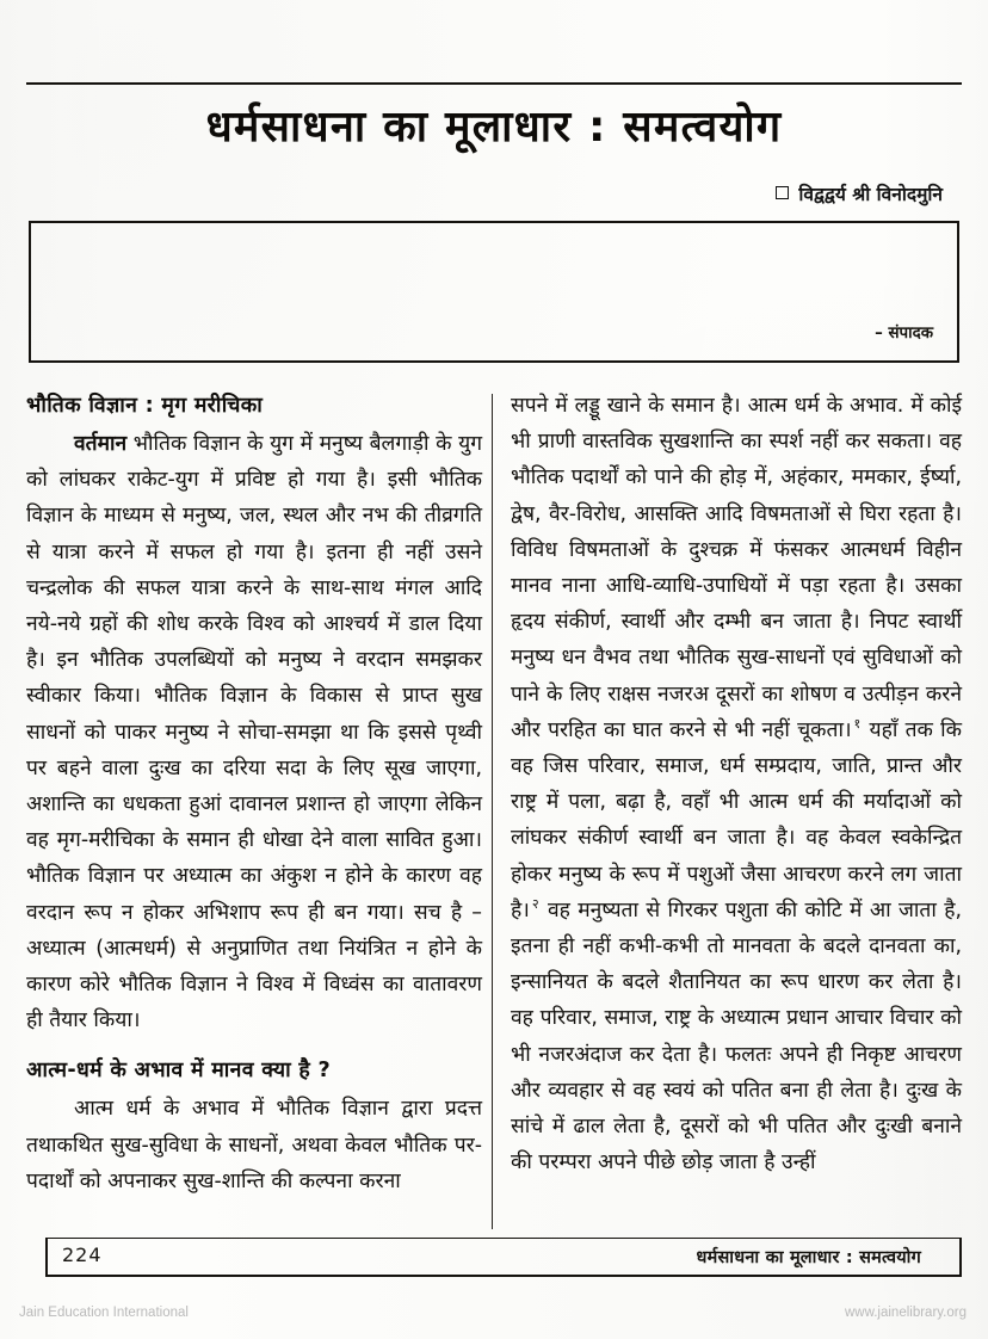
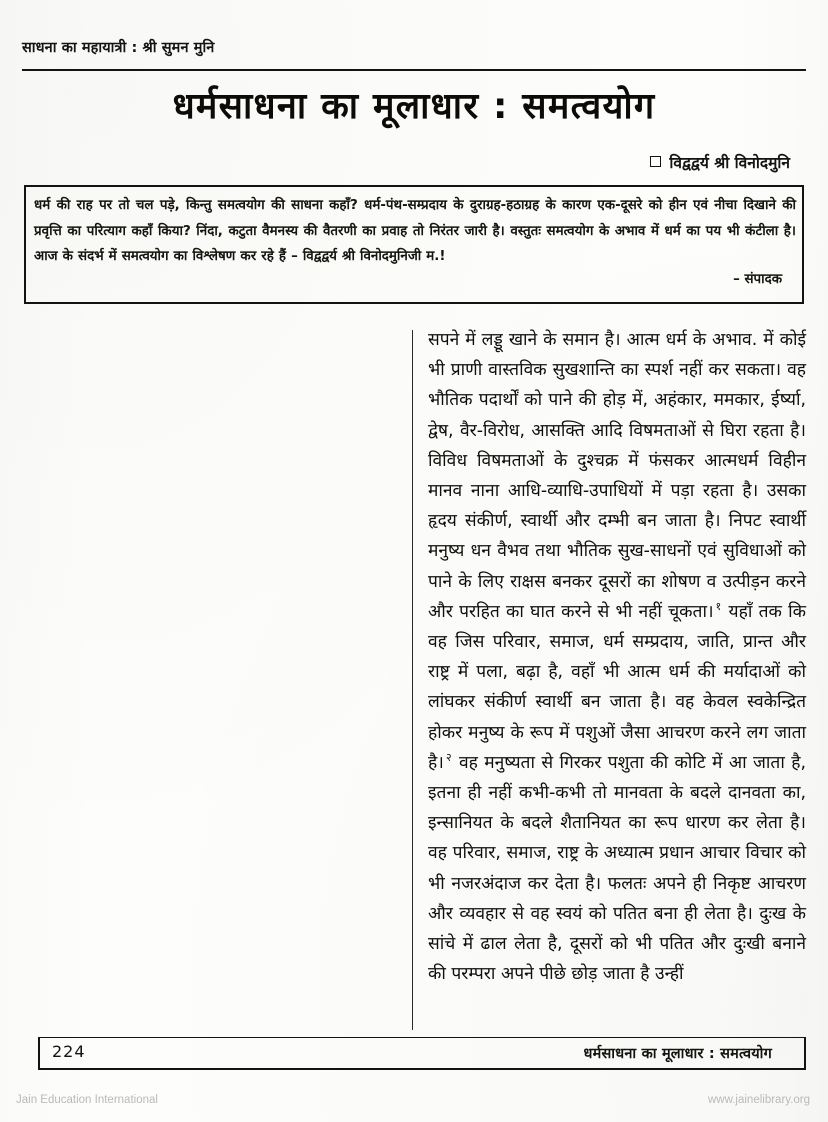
+ साधना का महायात्री : श्री सुमन मुनि
  धर्मसाधना का मूलाधार : समत्वयोग
  विद्वद्वर्य श्री विनोदमुनि
+ धर्म की राह पर तो चल पड़े, किन्तु समत्वयोग की साधना कहाँ? धर्म-पंथ-सम्प्रदाय के दुराग्रह-हठाग्रह के कारण एक-दूसरे को हीन एवं नीचा दिखाने की प्रवृत्ति का परित्याग कहाँ किया? निंदा, कटुता वैमनस्य की वैतरणी का प्रवाह तो निरंतर जारी है। वस्तुतः समत्वयोग के अभाव में धर्म का पय भी कंटीला है। आज के संदर्भ में समत्वयोग का विश्लेषण कर रहे हैं – विद्वद्वर्य श्री विनोदमुनिजी म.!
  – संपादक
- भौतिक विज्ञान : मृग मरीचिका
- वर्तमान भौतिक विज्ञान के युग में मनुष्य बैलगाड़ी के युग को लांघकर राकेट-युग में प्रविष्ट हो गया है। इसी भौतिक विज्ञान के माध्यम से मनुष्य, जल, स्थल और नभ की तीव्रगति से यात्रा करने में सफल हो गया है। इतना ही नहीं उसने चन्द्रलोक की सफल यात्रा करने के साथ-साथ मंगल आदि नये-नये ग्रहों की शोध करके विश्व को आश्चर्य में डाल दिया है। इन भौतिक उपलब्धियों को मनुष्य ने वरदान समझकर स्वीकार किया। भौतिक विज्ञान के विकास से प्राप्त सुख साधनों को पाकर मनुष्य ने सोचा-समझा था कि इससे पृथ्वी पर बहने वाला दुःख का दरिया सदा के लिए सूख जाएगा, अशान्ति का धधकता हुआं दावानल प्रशान्त हो जाएगा लेकिन वह मृग-मरीचिका के समान ही धोखा देने वाला सावित हुआ। भौतिक विज्ञान पर अध्यात्म का अंकुश न होने के कारण वह वरदान रूप न होकर अभिशाप रूप ही बन गया। सच है – अध्यात्म (आत्मधर्म) से अनुप्राणित तथा नियंत्रित न होने के कारण कोरे भौतिक विज्ञान ने विश्व में विध्वंस का वातावरण ही तैयार किया।
- आत्म-धर्म के अभाव में मानव क्या है ?
- आत्म धर्म के अभाव में भौतिक विज्ञान द्वारा प्रदत्त तथाकथित सुख-सुविधा के साधनों, अथवा केवल भौतिक पर-पदार्थों को अपनाकर सुख-शान्ति की कल्पना करना
- सपने में लड्डू खाने के समान है। आत्म धर्म के अभाव. में कोई भी प्राणी वास्तविक सुखशान्ति का स्पर्श नहीं कर सकता। वह भौतिक पदार्थों को पाने की होड़ में, अहंकार, ममकार, ईर्ष्या, द्वेष, वैर-विरोध, आसक्ति आदि विषमताओं से घिरा रहता है। विविध विषमताओं के दुश्चक्र में फंसकर आत्मधर्म विहीन मानव नाना आधि-व्याधि-उपाधियों में पड़ा रहता है। उसका हृदय संकीर्ण, स्वार्थी और दम्भी बन जाता है। निपट स्वार्थी मनुष्य धन वैभव तथा भौतिक सुख-साधनों एवं सुविधाओं को पाने के लिए राक्षस नजरअ दूसरों का शोषण व उत्पीड़न करने और परहित का घात करने से भी नहीं चूकता। १ यहाँ तक कि वह जिस परिवार, समाज, धर्म सम्प्रदाय, जाति, प्रान्त और राष्ट्र में पला, बढ़ा है, वहाँ भी आत्म धर्म की मर्यादाओं को लांघकर संकीर्ण स्वार्थी बन जाता है। वह केवल स्वकेन्द्रित होकर मनुष्य के रूप में पशुओं जैसा आचरण करने लग जाता है। २ वह मनुष्यता से गिरकर पशुता की कोटि में आ जाता है, इतना ही नहीं कभी-कभी तो मानवता के बदले दानवता का, इन्सानियत के बदले शैतानियत का रूप धारण कर लेता है। वह परिवार, समाज, राष्ट्र के अध्यात्म प्रधान आचार विचार को भी नजरअंदाज कर देता है। फलतः अपने ही निकृष्ट आचरण और व्यवहार से वह स्वयं को पतित बना ही लेता है। दुःख के सांचे में ढाल लेता है, दूसरों को भी पतित और दुःखी बनाने की परम्परा अपने पीछे छोड़ जाता है उन्हीं
+ सपने में लड्डू खाने के समान है। आत्म धर्म के अभाव. में कोई भी प्राणी वास्तविक सुखशान्ति का स्पर्श नहीं कर सकता। वह भौतिक पदार्थों को पाने की होड़ में, अहंकार, ममकार, ईर्ष्या, द्वेष, वैर-विरोध, आसक्ति आदि विषमताओं से घिरा रहता है। विविध विषमताओं के दुश्चक्र में फंसकर आत्मधर्म विहीन मानव नाना आधि-व्याधि-उपाधियों में पड़ा रहता है। उसका हृदय संकीर्ण, स्वार्थी और दम्भी बन जाता है। निपट स्वार्थी मनुष्य धन वैभव तथा भौतिक सुख-साधनों एवं सुविधाओं को पाने के लिए राक्षस बनकर दूसरों का शोषण व उत्पीड़न करने और परहित का घात करने से भी नहीं चूकता। १ यहाँ तक कि वह जिस परिवार, समाज, धर्म सम्प्रदाय, जाति, प्रान्त और राष्ट्र में पला, बढ़ा है, वहाँ भी आत्म धर्म की मर्यादाओं को लांघकर संकीर्ण स्वार्थी बन जाता है। वह केवल स्वकेन्द्रित होकर मनुष्य के रूप में पशुओं जैसा आचरण करने लग जाता है। २ वह मनुष्यता से गिरकर पशुता की कोटि में आ जाता है, इतना ही नहीं कभी-कभी तो मानवता के बदले दानवता का, इन्सानियत के बदले शैतानियत का रूप धारण कर लेता है। वह परिवार, समाज, राष्ट्र के अध्यात्म प्रधान आचार विचार को भी नजरअंदाज कर देता है। फलतः अपने ही निकृष्ट आचरण और व्यवहार से वह स्वयं को पतित बना ही लेता है। दुःख के सांचे में ढाल लेता है, दूसरों को भी पतित और दुःखी बनाने की परम्परा अपने पीछे छोड़ जाता है उन्हीं
  224
  धर्मसाधना का मूलाधार : समत्वयोग
  Jain Education International
  www.jainelibrary.org
